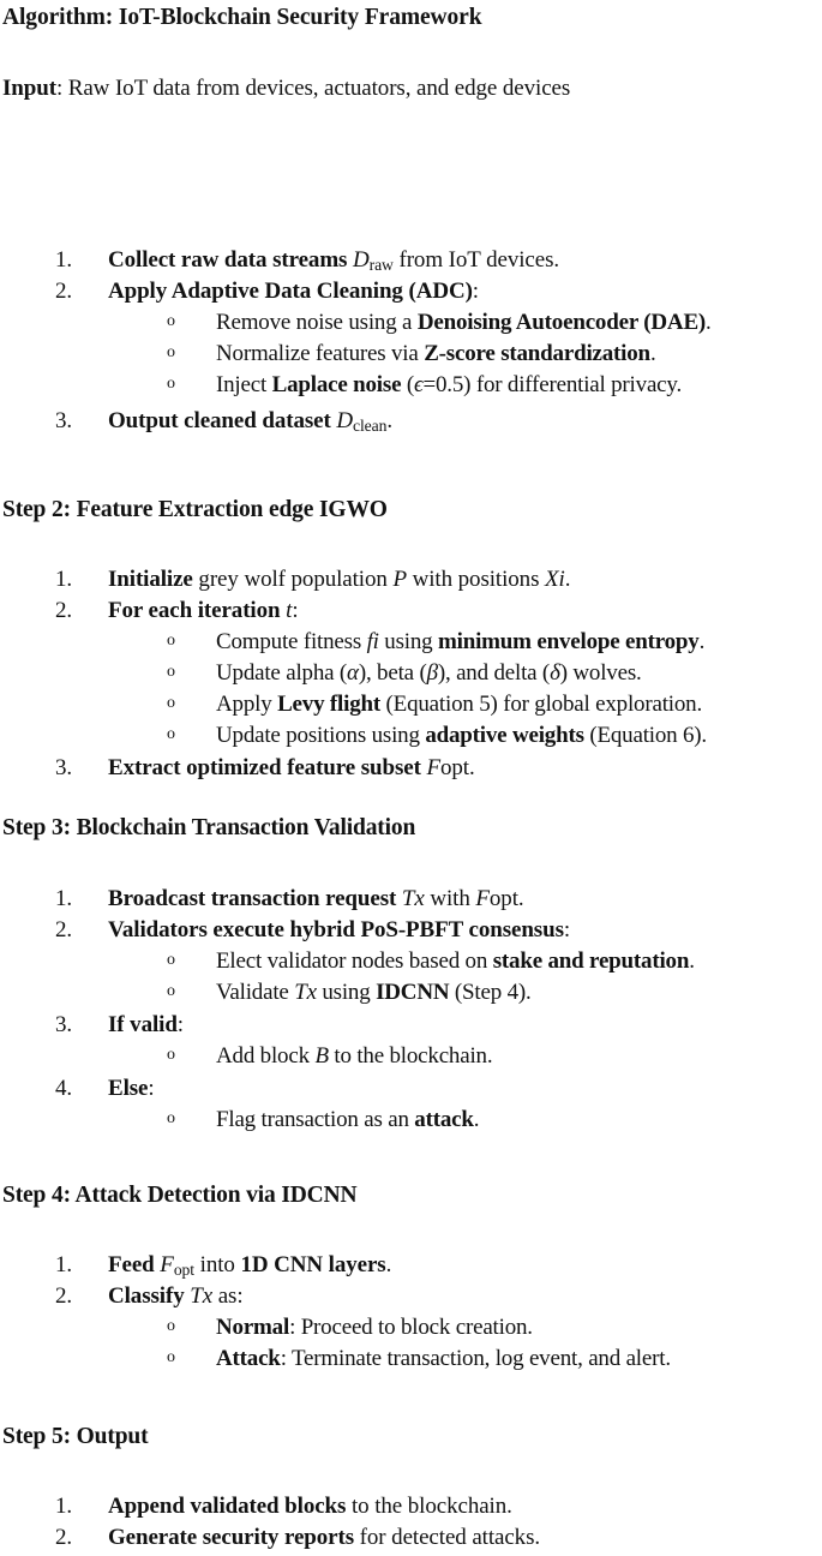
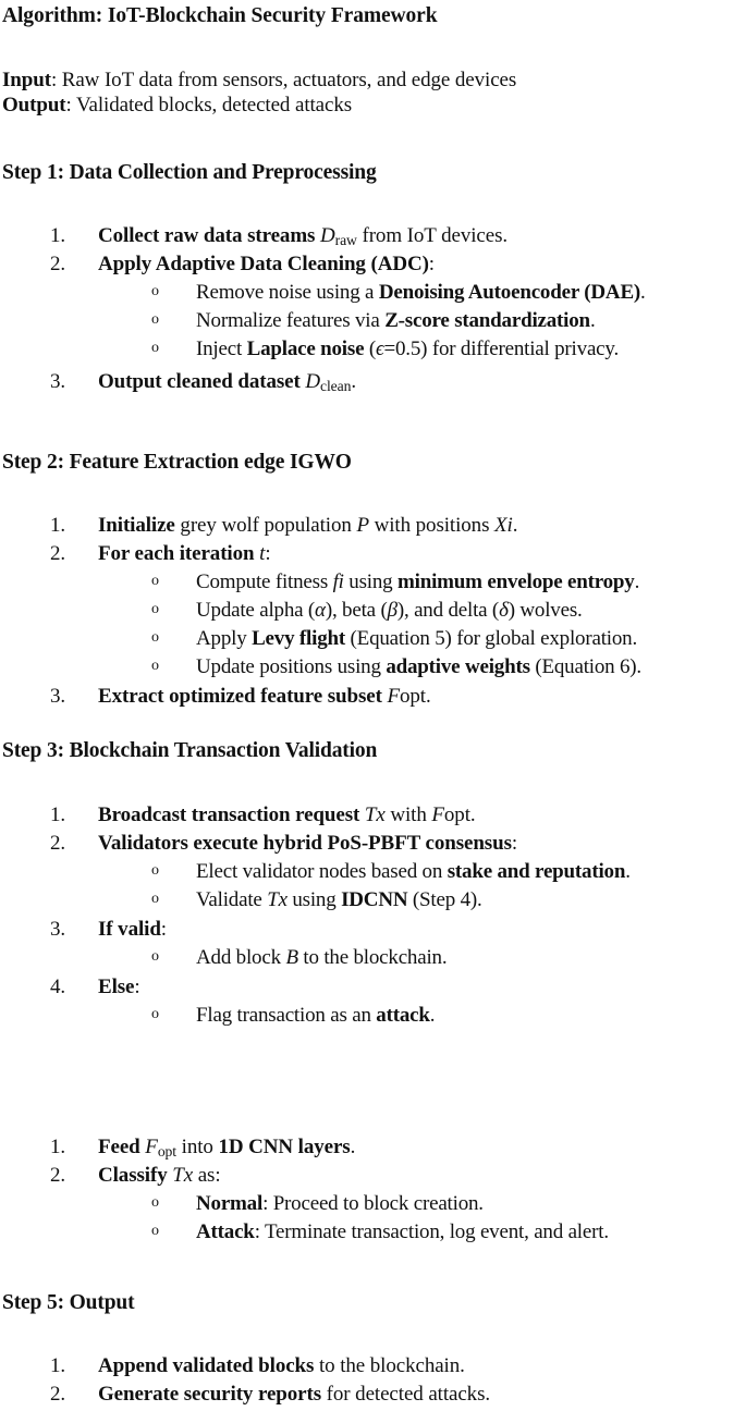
  Algorithm: IoT-Blockchain Security Framework
- Input: Raw IoT data from devices, actuators, and edge devices
+ Input: Raw IoT data from sensors, actuators, and edge devices
+ Output: Validated blocks, detected attacks
+ Step 1: Data Collection and Preprocessing
  1.
  Collect raw data streams Draw from IoT devices.
  2.
  Apply Adaptive Data Cleaning (ADC):
  o
  Remove noise using a Denoising Autoencoder (DAE).
  o
  Normalize features via Z-score standardization.
  o
  Inject Laplace noise (ϵ=0.5) for differential privacy.
  3.
  Output cleaned dataset Dclean.
  Step 2: Feature Extraction edge IGWO
  1.
  Initialize grey wolf population P with positions Xi.
  2.
  For each iteration t:
  o
  Compute fitness fi using minimum envelope entropy.
  o
  Update alpha (α), beta (β), and delta (δ) wolves.
  o
  Apply Levy flight (Equation 5) for global exploration.
  o
  Update positions using adaptive weights (Equation 6).
  3.
  Extract optimized feature subset Fopt.
  Step 3: Blockchain Transaction Validation
  1.
  Broadcast transaction request Tx with Fopt.
  2.
  Validators execute hybrid PoS-PBFT consensus:
  o
  Elect validator nodes based on stake and reputation.
  o
  Validate Tx using IDCNN (Step 4).
  3.
  If valid:
  o
  Add block B to the blockchain.
  4.
  Else:
  o
  Flag transaction as an attack.
- Step 4: Attack Detection via IDCNN
  1.
  Feed Fopt into 1D CNN layers.
  2.
  Classify Tx as:
  o
  Normal: Proceed to block creation.
  o
  Attack: Terminate transaction, log event, and alert.
  Step 5: Output
  1.
  Append validated blocks to the blockchain.
  2.
  Generate security reports for detected attacks.
